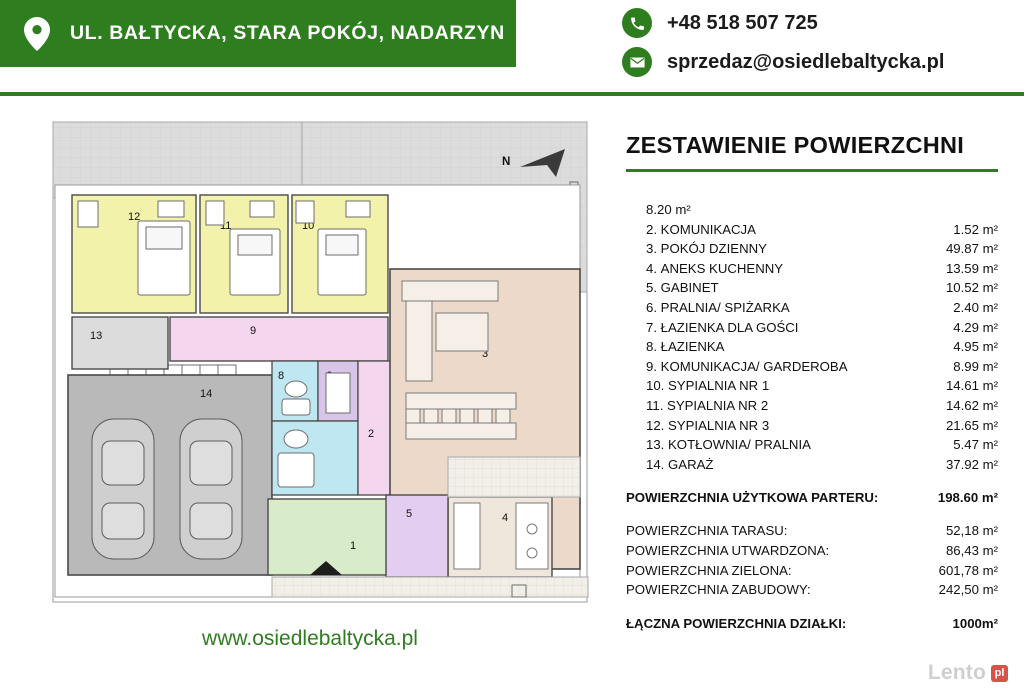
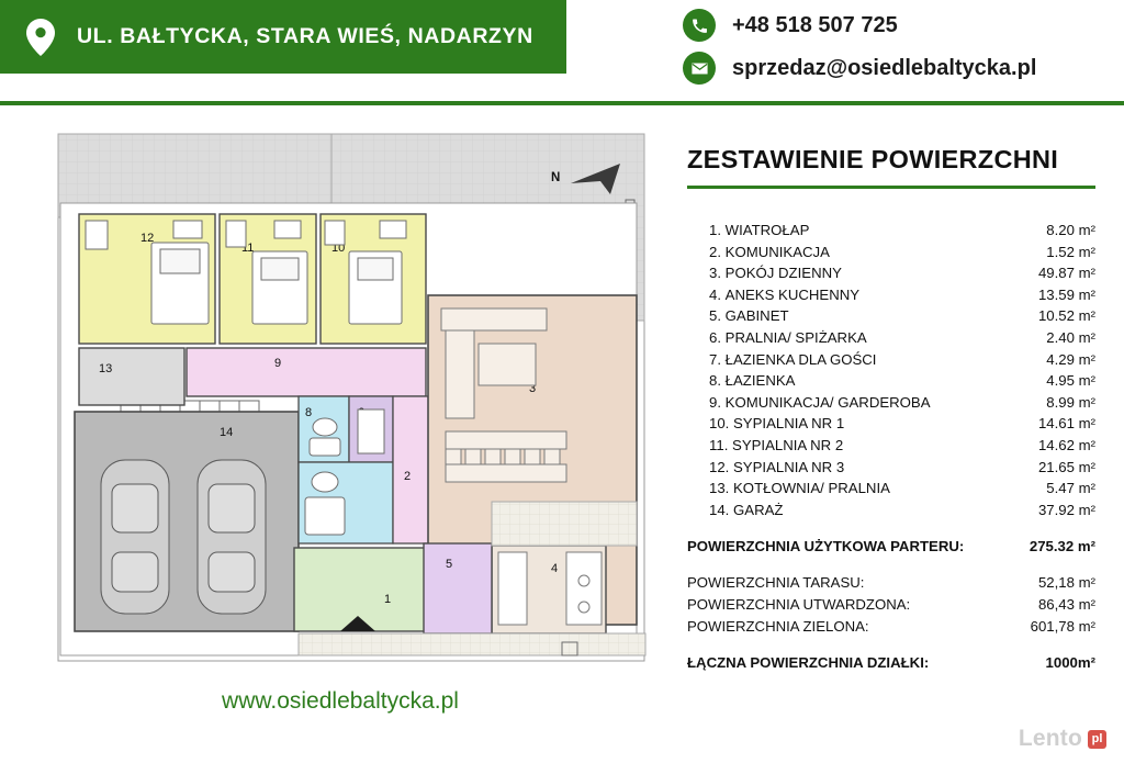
- UL. BAŁTYCKA, STARA POKÓJ, NADARZYN
+ UL. BAŁTYCKA, STARA WIEŚ, NADARZYN
  +48 518 507 725
  sprzedaz@osiedlebaltycka.pl
  N
  12
  11
  10
  9
  13
  14
  8
  2
  1
  3
  4
  5
  ZESTAWIENIE POWIERZCHNI
+ 1. WIATROŁAP
  8.20 m²
  2. KOMUNIKACJA
  1.52 m²
  3. POKÓJ DZIENNY
  49.87 m²
  4. ANEKS KUCHENNY
  13.59 m²
  5. GABINET
  10.52 m²
  6. PRALNIA/ SPIŻARKA
  2.40 m²
  7. ŁAZIENKA DLA GOŚCI
  4.29 m²
  8. ŁAZIENKA
  4.95 m²
  9. KOMUNIKACJA/ GARDEROBA
  8.99 m²
  10. SYPIALNIA NR 1
  14.61 m²
  11. SYPIALNIA NR 2
  14.62 m²
  12. SYPIALNIA NR 3
  21.65 m²
  13. KOTŁOWNIA/ PRALNIA
  5.47 m²
  14. GARAŻ
  37.92 m²
  POWIERZCHNIA UŻYTKOWA PARTERU:
- 198.60 m²
+ 275.32 m²
  POWIERZCHNIA TARASU:
  52,18 m²
  POWIERZCHNIA UTWARDZONA:
  86,43 m²
  POWIERZCHNIA ZIELONA:
  601,78 m²
- POWIERZCHNIA ZABUDOWY:
- 242,50 m²
  ŁĄCZNA POWIERZCHNIA DZIAŁKI:
  1000m²
  www.osiedlebaltycka.pl
  Lento
  pl
